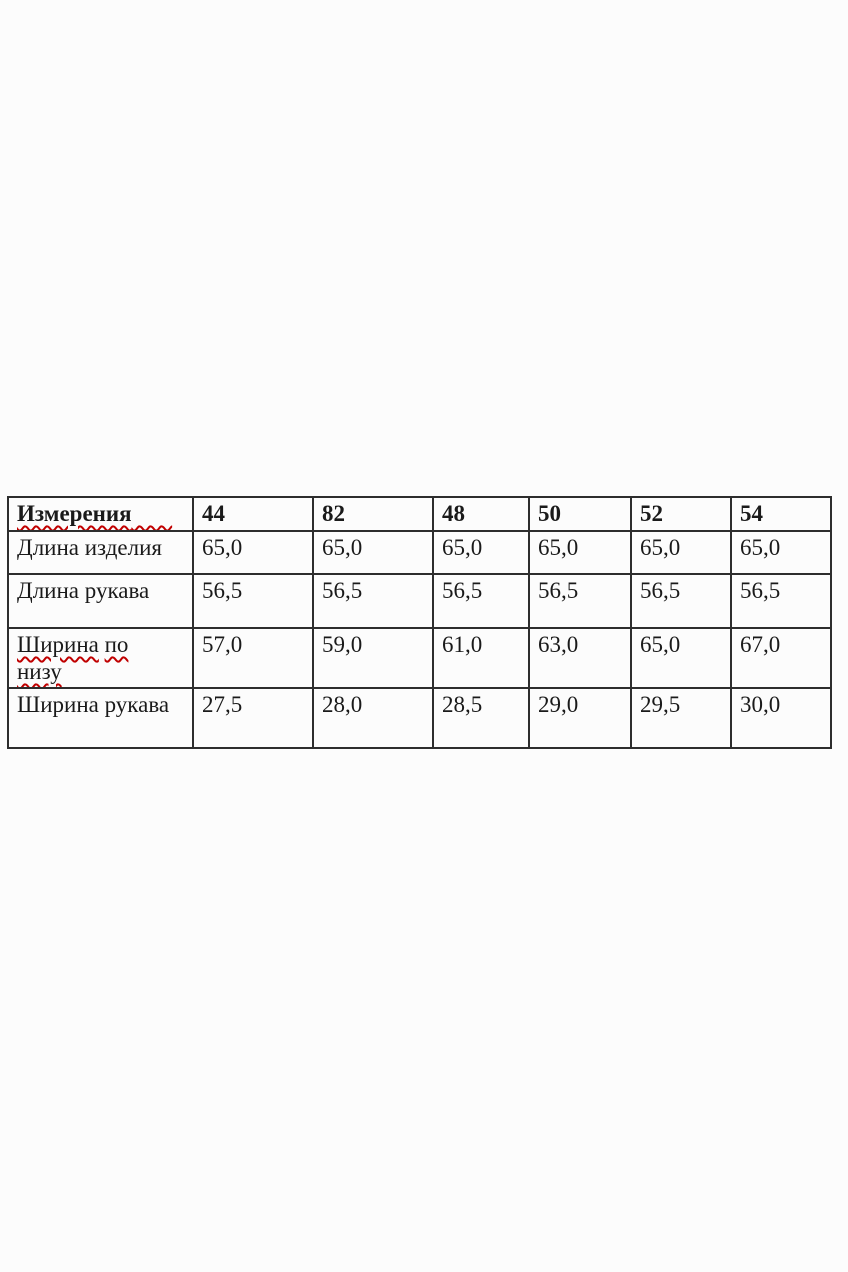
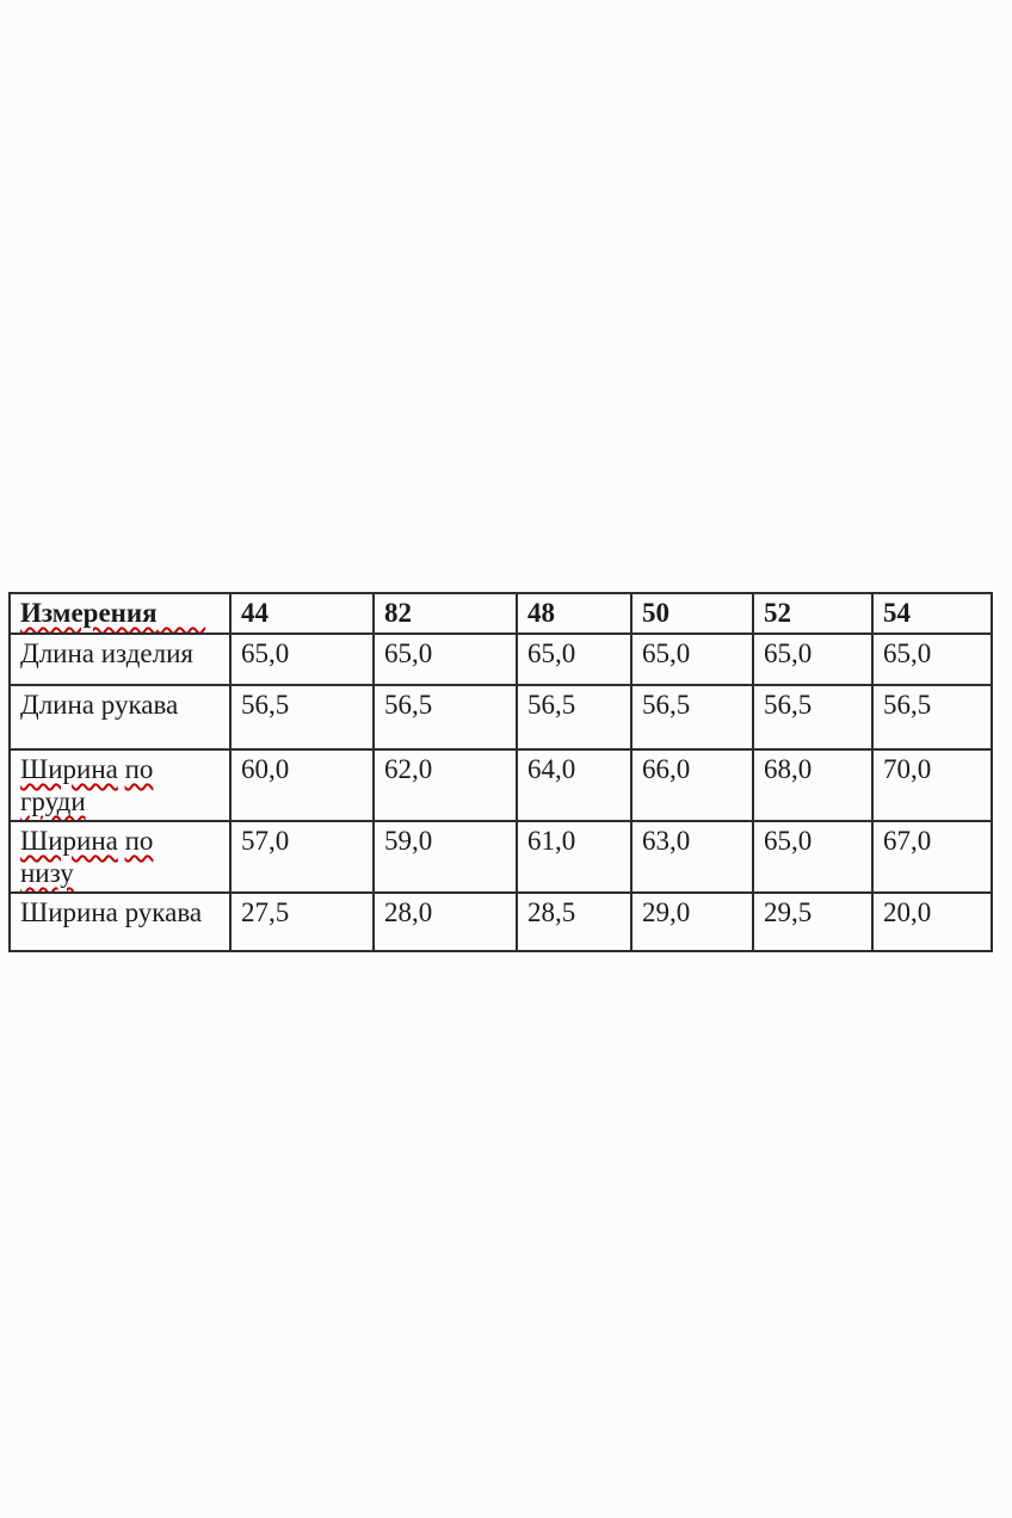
  Измерения	44	82	48	50	52	54
  Длина изделия	65,0	65,0	65,0	65,0	65,0	65,0
  Длина рукава	56,5	56,5	56,5	56,5	56,5	56,5
+ Ширина погруди	60,0	62,0	64,0	66,0	68,0	70,0
  Ширина понизу	57,0	59,0	61,0	63,0	65,0	67,0
- Ширина рукава	27,5	28,0	28,5	29,0	29,5	30,0
+ Ширина рукава	27,5	28,0	28,5	29,0	29,5	20,0
